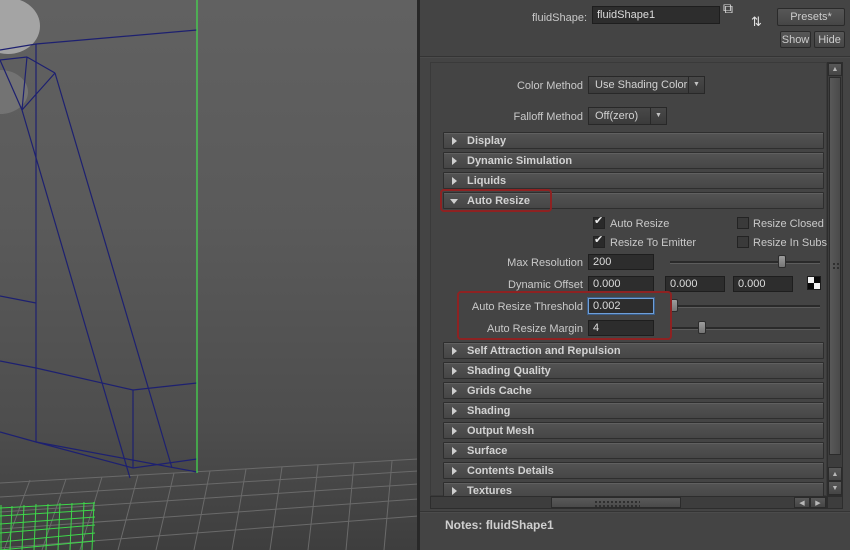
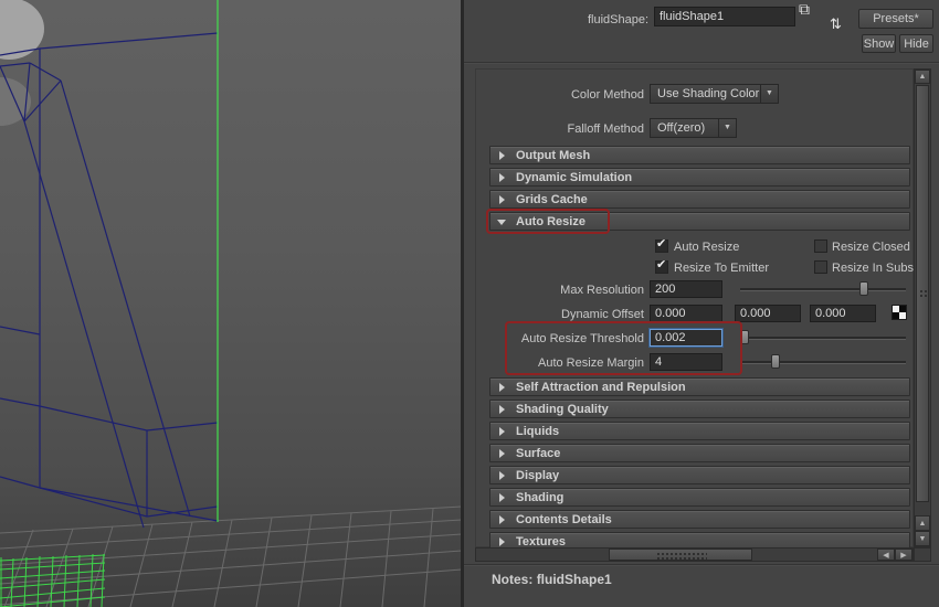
  fluidShape:
  fluidShape1
  ⧉
  ⇅
  Presets*
  Show
  Hide
  Color Method
  Use Shading Color
  Falloff Method
  Off(zero)
- Display
+ Output Mesh
  Dynamic Simulation
- Liquids
+ Grids Cache
  Auto Resize
  ✔
  Auto Resize
  Resize Closed
  ✔
  Resize To Emitter
  Resize In Subs
  Max Resolution
  200
  Dynamic Offset
  0.000
  0.000
  0.000
  Auto Resize Threshold
  0.002
  Auto Resize Margin
  4
  Self Attraction and Repulsion
  Shading Quality
- Grids Cache
+ Liquids
- Shading
+ Surface
- Output Mesh
+ Display
- Surface
+ Shading
  Contents Details
  Textures
  Notes: fluidShape1
